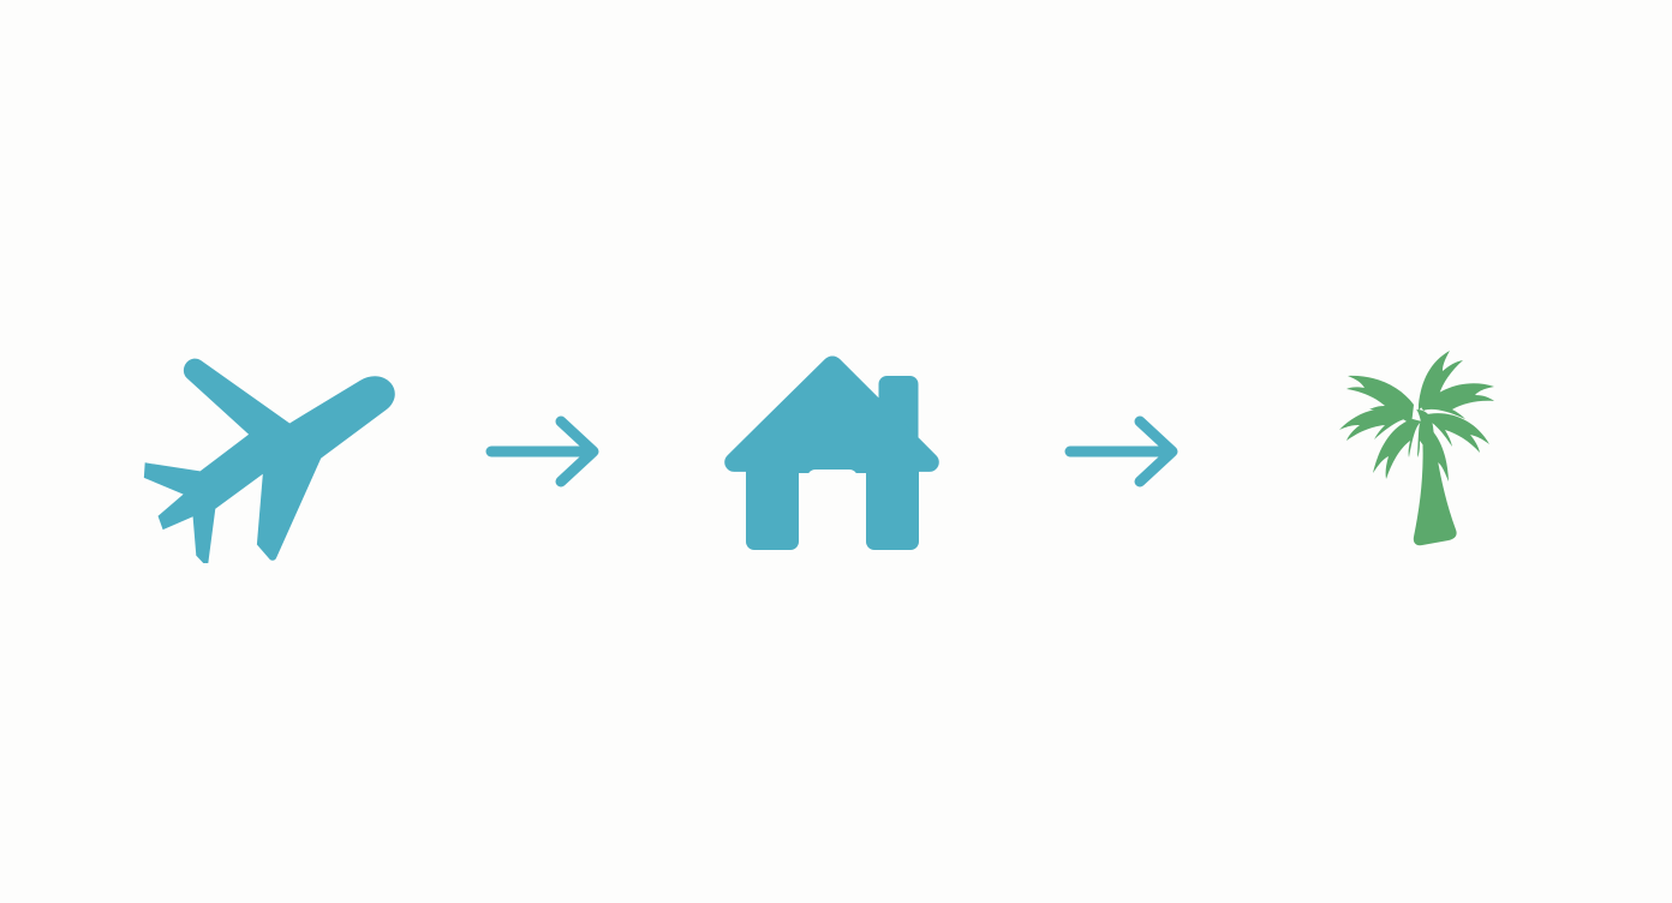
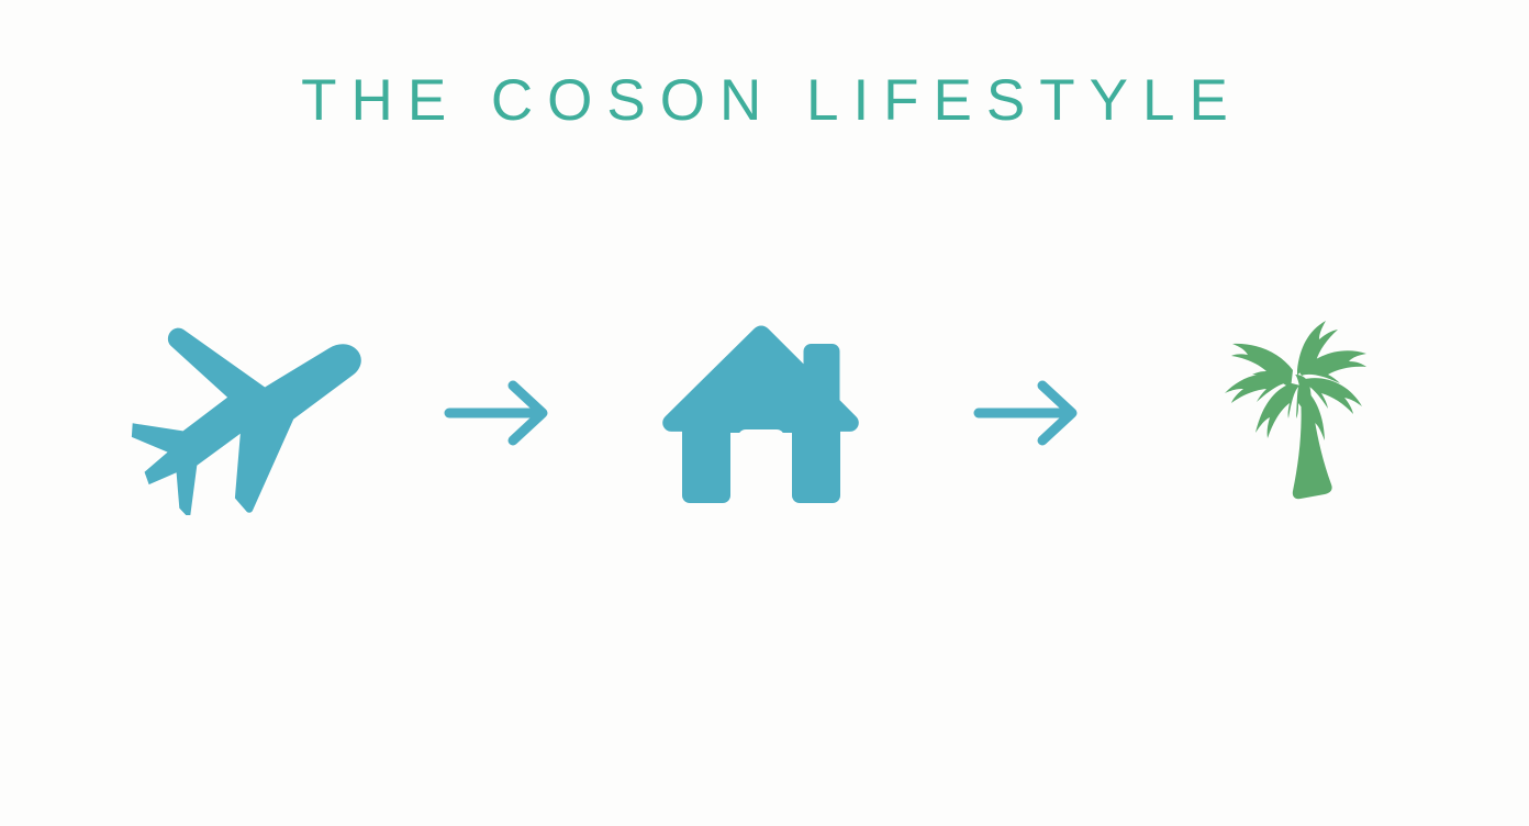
+ THE COSON LIFESTYLE
